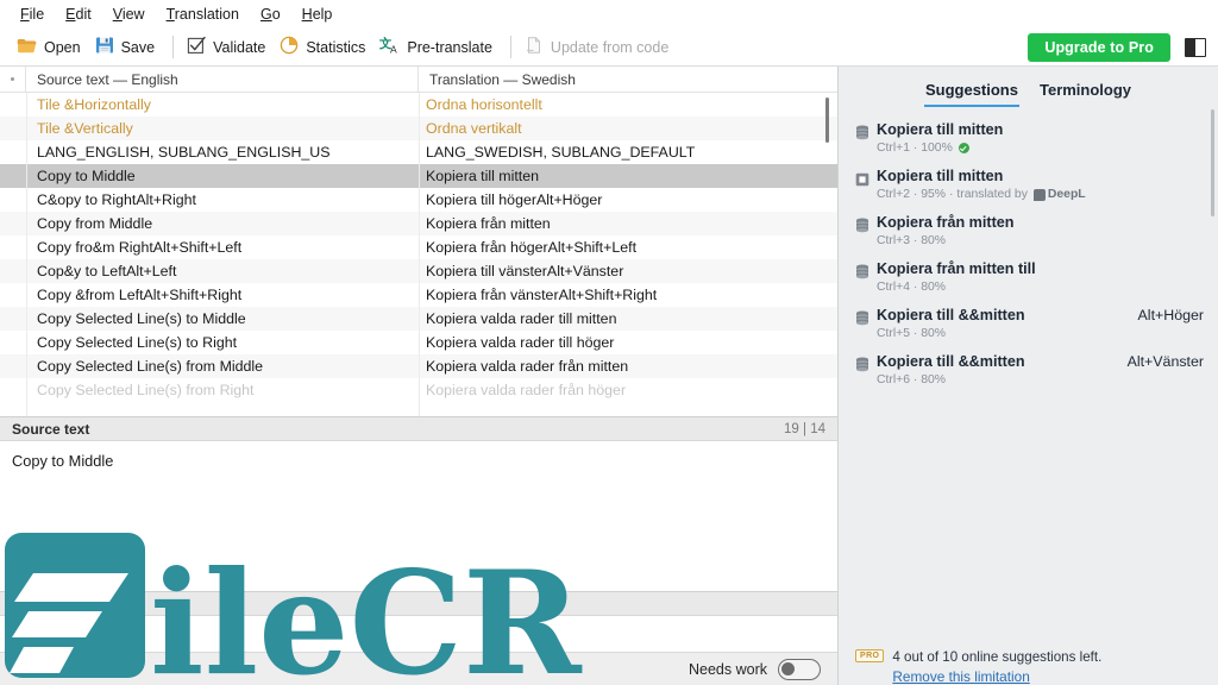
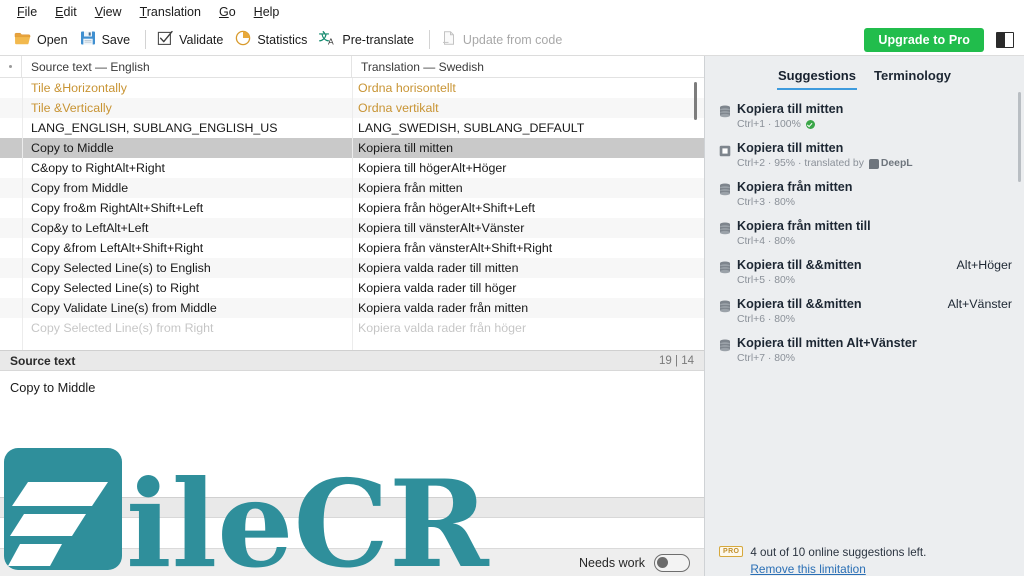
  File
  Edit
  View
  Translation
  Go
  Help
  Open
  Save
  Validate
  Statistics
  文
  A
  Pre-translate
  Update from code
  Upgrade to Pro
  Source text — English
  Translation — Swedish
  Tile &Horizontally
  Ordna horisontellt
  Tile &Vertically
  Ordna vertikalt
  LANG_ENGLISH, SUBLANG_ENGLISH_US
  LANG_SWEDISH, SUBLANG_DEFAULT
  Copy to Middle
  Kopiera till mitten
  C&opy to RightAlt+Right
  Kopiera till högerAlt+Höger
  Copy from Middle
  Kopiera från mitten
  Copy fro&m RightAlt+Shift+Left
  Kopiera från högerAlt+Shift+Left
  Cop&y to LeftAlt+Left
  Kopiera till vänsterAlt+Vänster
  Copy &from LeftAlt+Shift+Right
  Kopiera från vänsterAlt+Shift+Right
- Copy Selected Line(s) to Middle
+ Copy Selected Line(s) to English
  Kopiera valda rader till mitten
  Copy Selected Line(s) to Right
  Kopiera valda rader till höger
- Copy Selected Line(s) from Middle
+ Copy Validate Line(s) from Middle
  Kopiera valda rader från mitten
  Copy Selected Line(s) from Right
  Kopiera valda rader från höger
  Source text
  19 | 14
  Copy to Middle
  Needs work
  Suggestions
  Terminology
  Kopiera till mitten
  Ctrl+1 · 100%
  Kopiera till mitten
  Ctrl+2 · 95%
  · translated by
  DeepL
  Kopiera från mitten
  Ctrl+3 · 80%
  Kopiera från mitten till
  Ctrl+4 · 80%
  Kopiera till &&mitten
  Alt+Höger
  Ctrl+5 · 80%
  Kopiera till &&mitten
  Alt+Vänster
  Ctrl+6 · 80%
+ Kopiera till mitten Alt+Vänster
+ Ctrl+7 · 80%
  4 out of 10 online suggestions left.
  Remove this limitation
  ileCR
